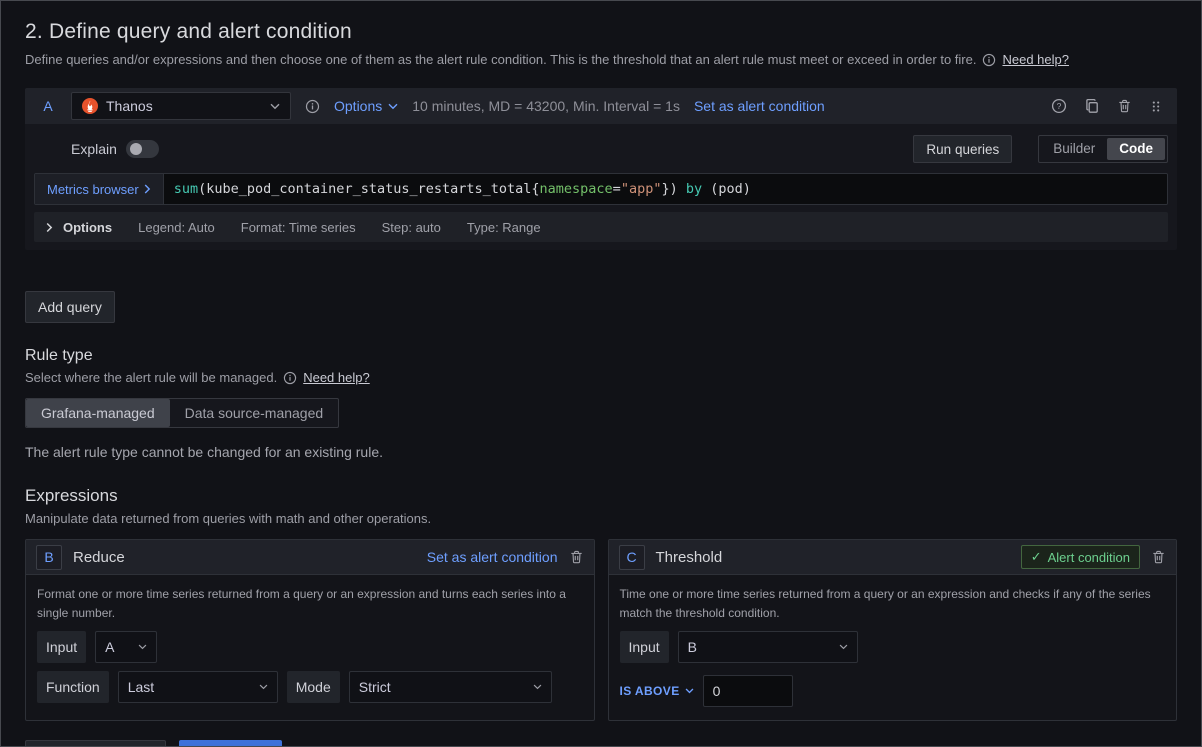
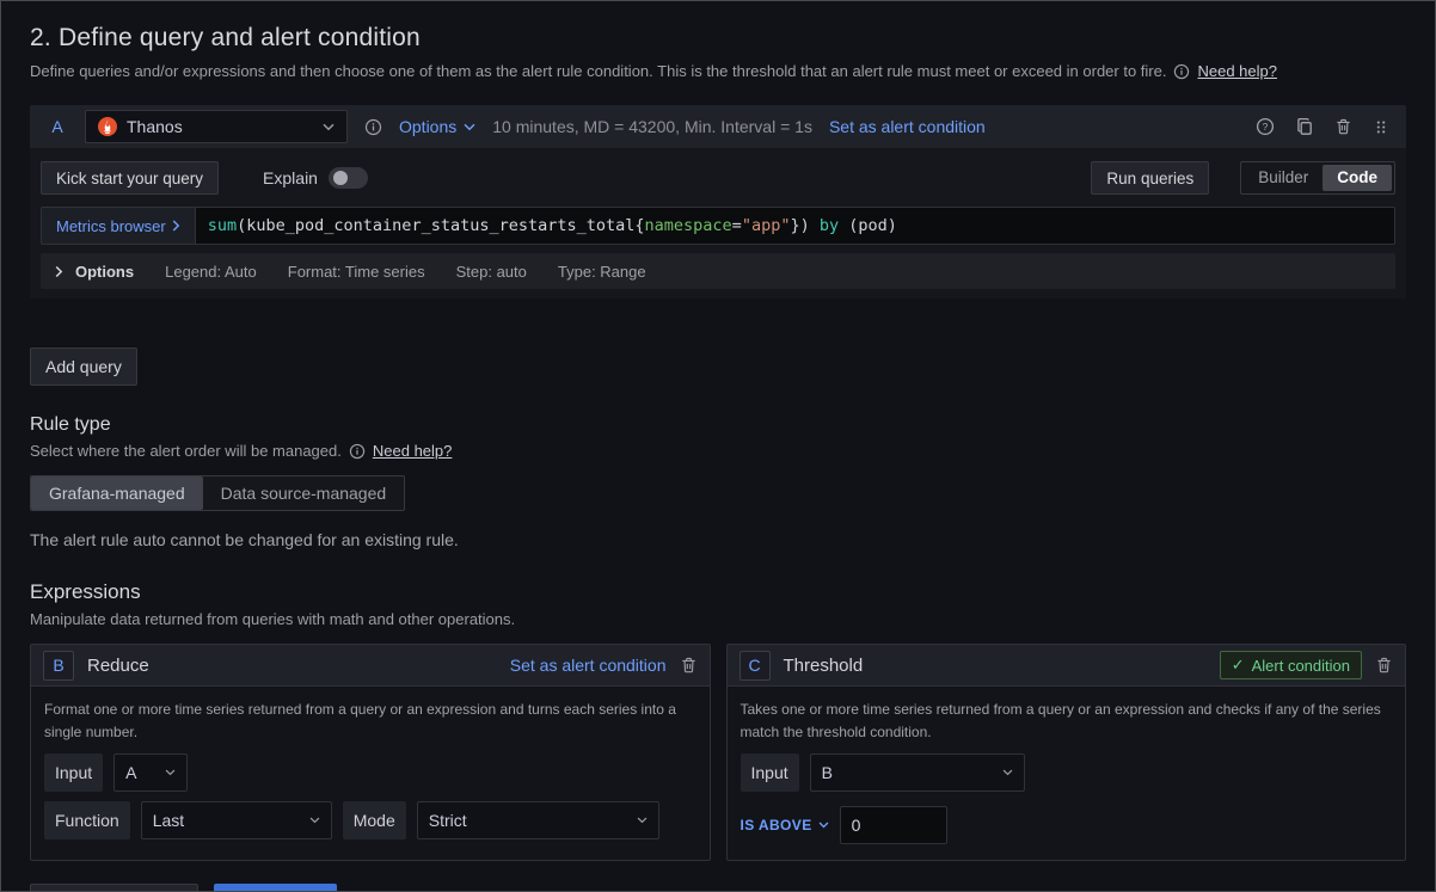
  2. Define query and alert condition
  Define queries and/or expressions and then choose one of them as the alert rule condition. This is the threshold that an alert rule must meet or exceed in order to fire.
  Need help?
  A
  Thanos
  Options
  10 minutes, MD = 43200, Min. Interval = 1s
  Set as alert condition
  ?
+ Kick start your query
  Explain
  Run queries
  Builder
  Code
  Metrics browser
  sum(kube_pod_container_status_restarts_total{namespace="app"}) by (pod)
  Options
  Legend: Auto
  Format: Time series
  Step: auto
  Type: Range
  Add query
  Rule type
- Select where the alert rule will be managed.
+ Select where the alert order will be managed.
  Need help?
  Grafana-managed
  Data source-managed
- The alert rule type cannot be changed for an existing rule.
+ The alert rule auto cannot be changed for an existing rule.
  Expressions
  Manipulate data returned from queries with math and other operations.
  B
  Reduce
  Set as alert condition
  Format one or more time series returned from a query or an expression and turns each series into a single number.
  Input
  A
  Function
  Last
  Mode
  Strict
  C
  Threshold
  ✓
  Alert condition
- Time one or more time series returned from a query or an expression and checks if any of the series match the threshold condition.
+ Takes one or more time series returned from a query or an expression and checks if any of the series match the threshold condition.
  Input
  B
  IS ABOVE
  0
